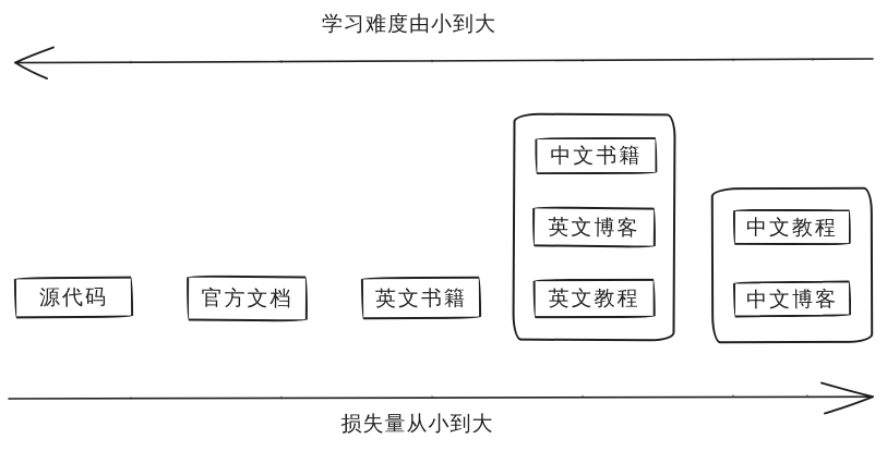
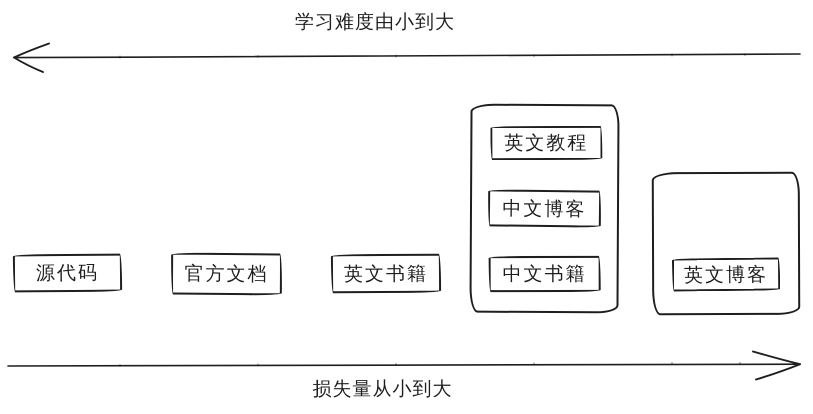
  学习难度由小到大
  源代码
  官方文档
  英文书籍
- 中文书籍
+ 英文教程
- 英文博客
+ 中文博客
- 英文教程
+ 中文书籍
- 中文教程
- 中文博客
+ 英文博客
  损失量从小到大
